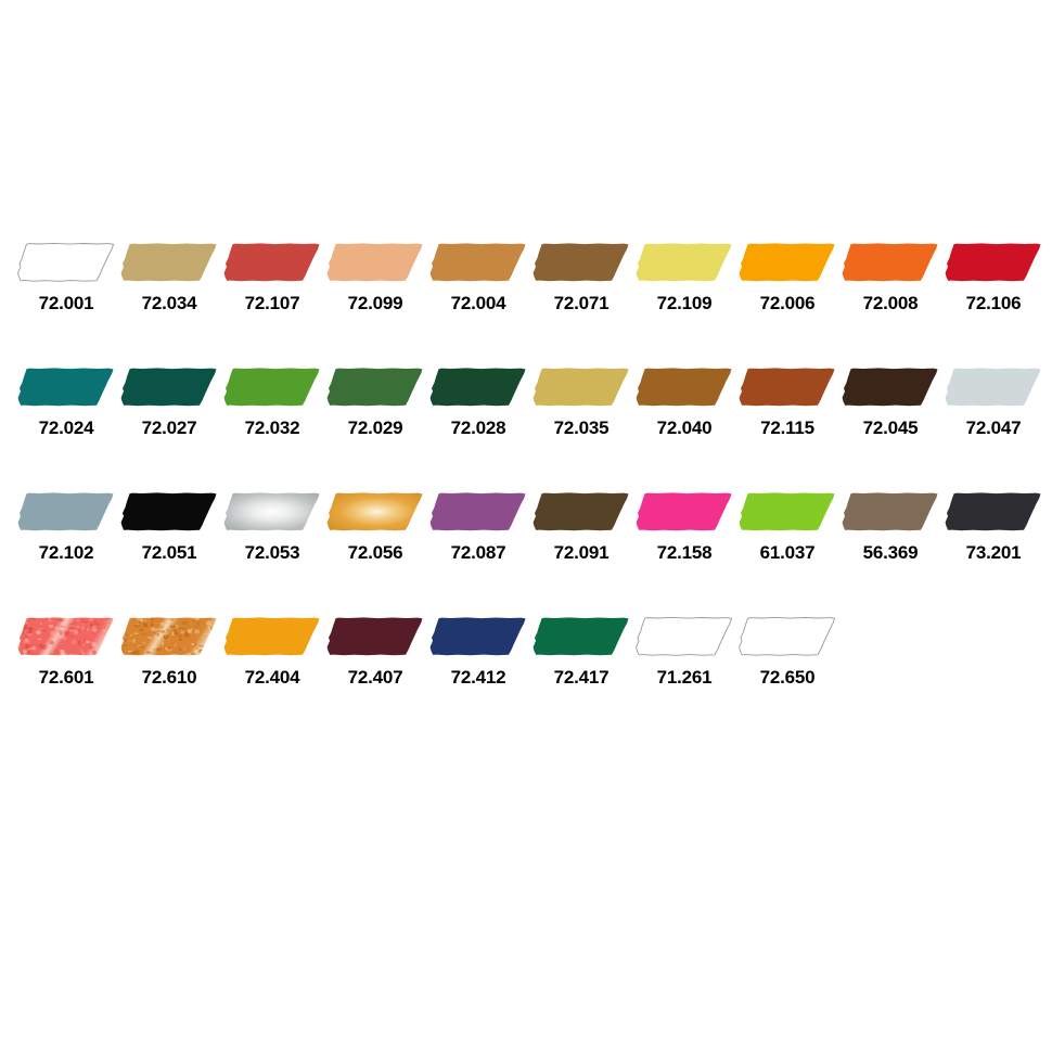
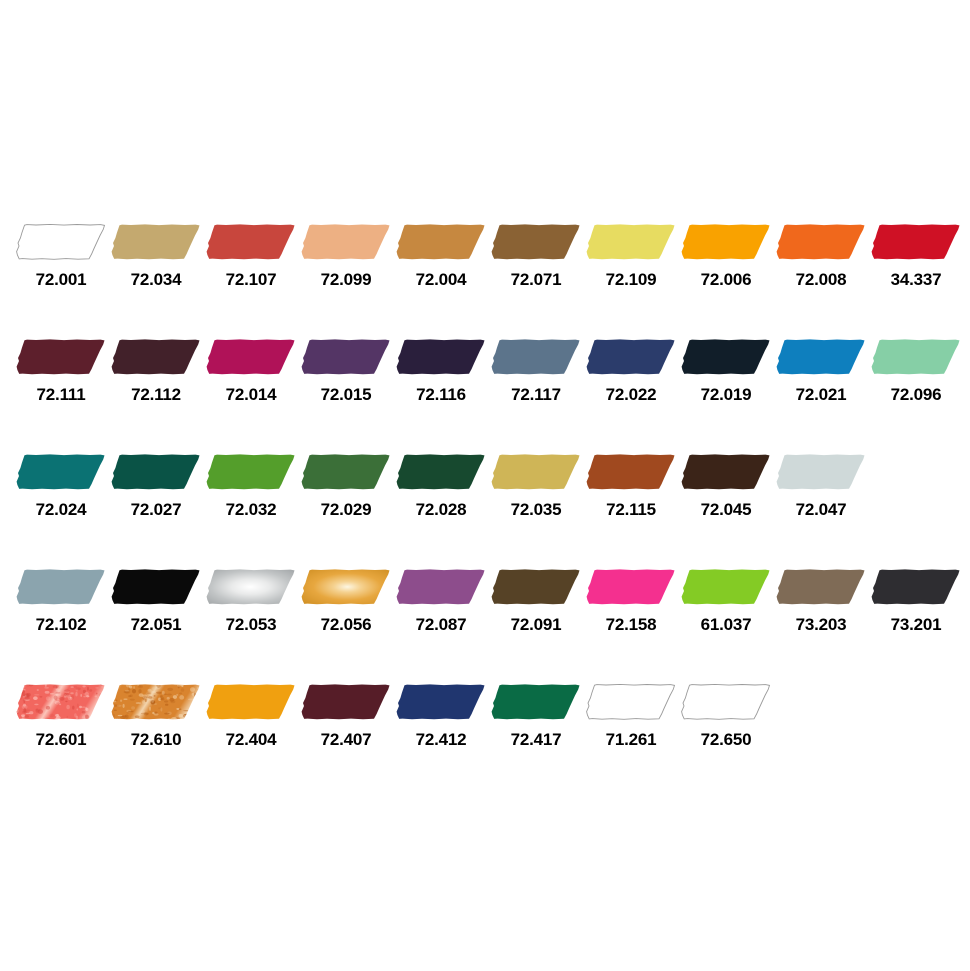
  72.001
  72.034
  72.107
  72.099
  72.004
  72.071
  72.109
  72.006
  72.008
- 72.106
+ 34.337
+ 72.111
+ 72.112
+ 72.014
+ 72.015
+ 72.116
+ 72.117
+ 72.022
+ 72.019
+ 72.021
+ 72.096
  72.024
  72.027
  72.032
  72.029
  72.028
  72.035
- 72.040
  72.115
  72.045
  72.047
  72.102
  72.051
  72.053
  72.056
  72.087
  72.091
  72.158
  61.037
- 56.369
+ 73.203
  73.201
  72.601
  72.610
  72.404
  72.407
  72.412
  72.417
  71.261
  72.650
